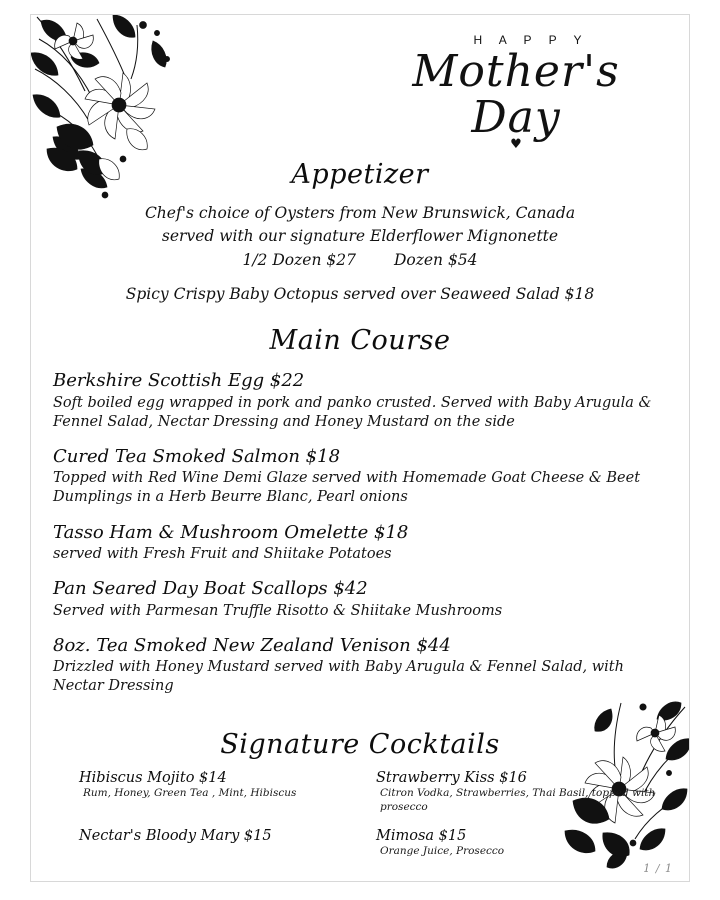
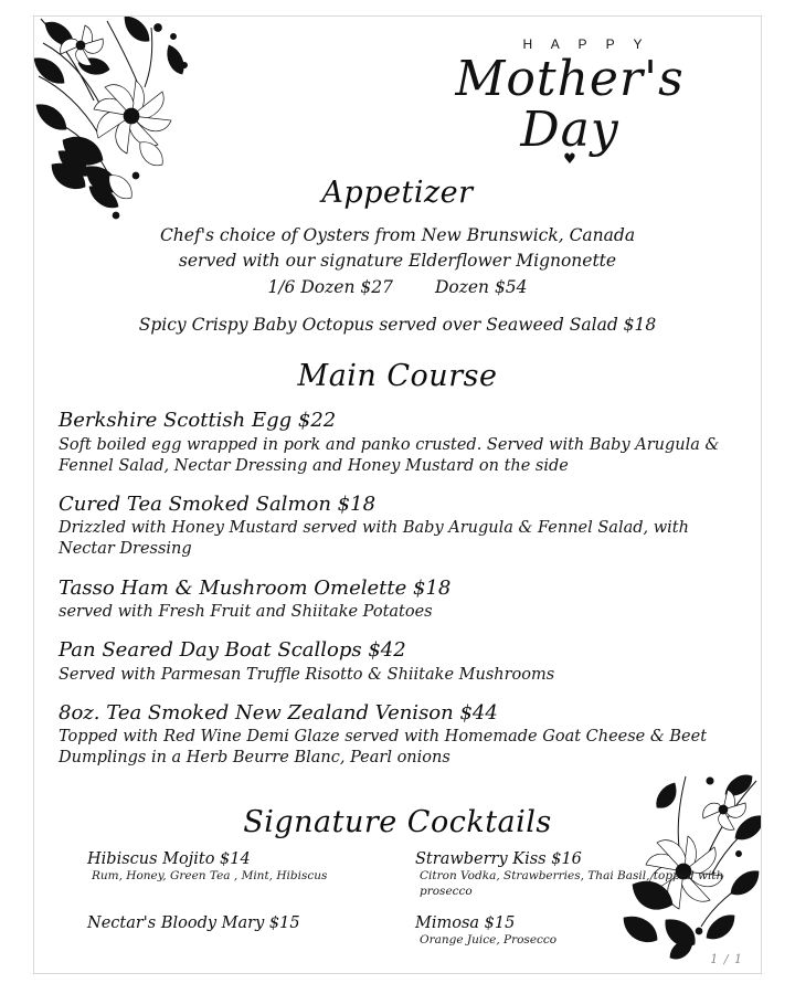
  H A P P Y
  Mother's Day
  ♥
  Appetizer
  Chef's choice of Oysters from New Brunswick, Canada
  served with our signature Elderflower Mignonette
- 1/2 Dozen $27 Dozen $54
+ 1/6 Dozen $27 Dozen $54
  Spicy Crispy Baby Octopus served over Seaweed Salad $18
  Main Course
  Berkshire Scottish Egg $22
  Soft boiled egg wrapped in pork and panko crusted. Served with Baby Arugula & Fennel Salad, Nectar Dressing and Honey Mustard on the side
  Cured Tea Smoked Salmon $18
- Topped with Red Wine Demi Glaze served with Homemade Goat Cheese & Beet Dumplings in a Herb Beurre Blanc, Pearl onions
+ Drizzled with Honey Mustard served with Baby Arugula & Fennel Salad, with Nectar Dressing
  Tasso Ham & Mushroom Omelette $18
  served with Fresh Fruit and Shiitake Potatoes
  Pan Seared Day Boat Scallops $42
  Served with Parmesan Truffle Risotto & Shiitake Mushrooms
  8oz. Tea Smoked New Zealand Venison $44
- Drizzled with Honey Mustard served with Baby Arugula & Fennel Salad, with Nectar Dressing
+ Topped with Red Wine Demi Glaze served with Homemade Goat Cheese & Beet Dumplings in a Herb Beurre Blanc, Pearl onions
  Signature Cocktails
  Hibiscus Mojito $14
  Rum, Honey, Green Tea , Mint, Hibiscus
  Strawberry Kiss $16
  Citron Vodka, Strawberries, Thai Basil, topped with prosecco
  Nectar's Bloody Mary $15
  Mimosa $15
  Orange Juice, Prosecco
  1 / 1
